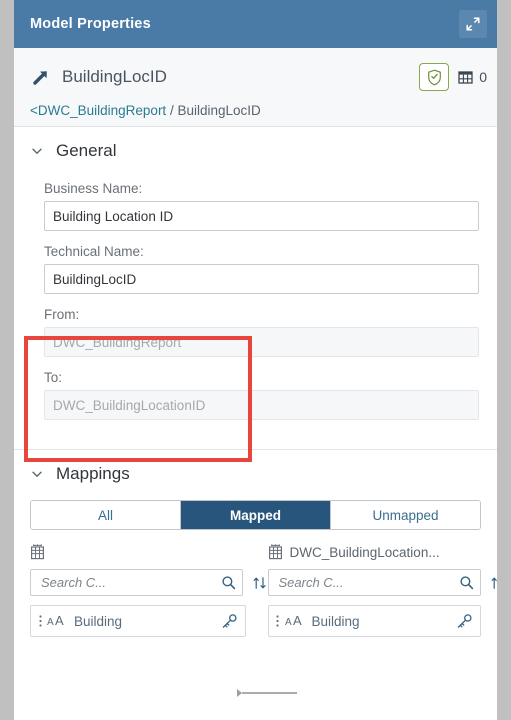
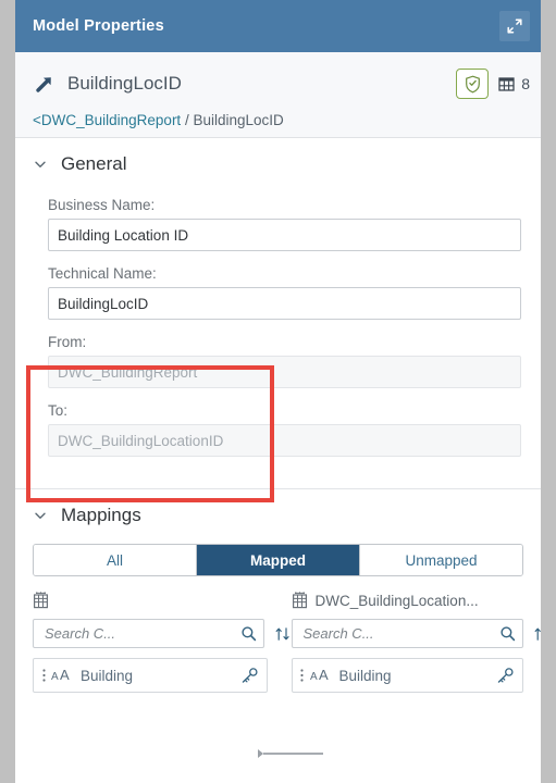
  Model Properties
  BuildingLocID
- 0
+ 8
  <DWC_BuildingReport / BuildingLocID
  General
  Business Name:
  Building Location ID
  Technical Name:
  BuildingLocID
  From:
  DWC_BuildingReport
  To:
  DWC_BuildingLocationID
  Mappings
  All
  Mapped
  Unmapped
  Search C...
  A
  A
  Building
  DWC_BuildingLocation...
  Search C...
  A
  A
  Building
